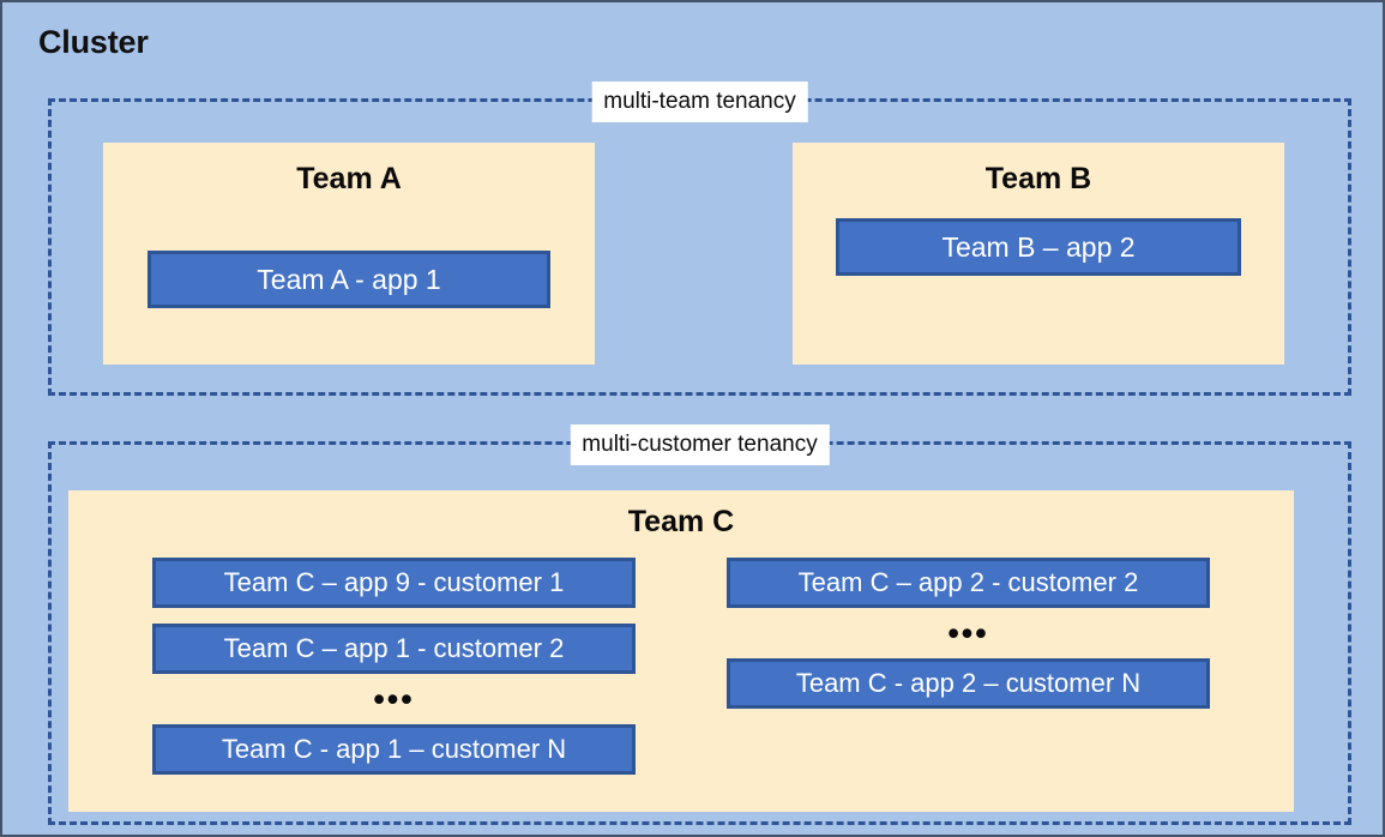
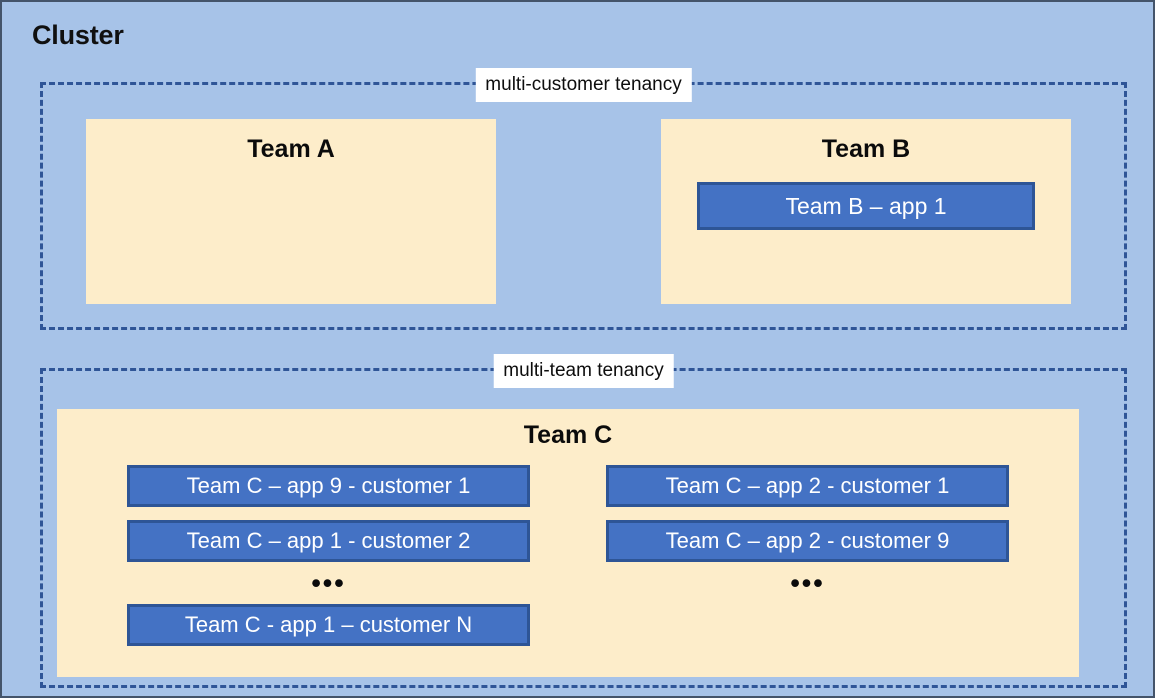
  Cluster
- multi-team tenancy
+ multi-customer tenancy
  Team A
- Team A - app 1
  Team B
- Team B – app 2
+ Team B – app 1
- multi-customer tenancy
+ multi-team tenancy
  Team C
  Team C – app 9 - customer 1
  Team C – app 1 - customer 2
  •••
  Team C - app 1 – customer N
+ Team C – app 2 - customer 1
- Team C – app 2 - customer 2
+ Team C – app 2 - customer 9
  •••
- Team C - app 2 – customer N
